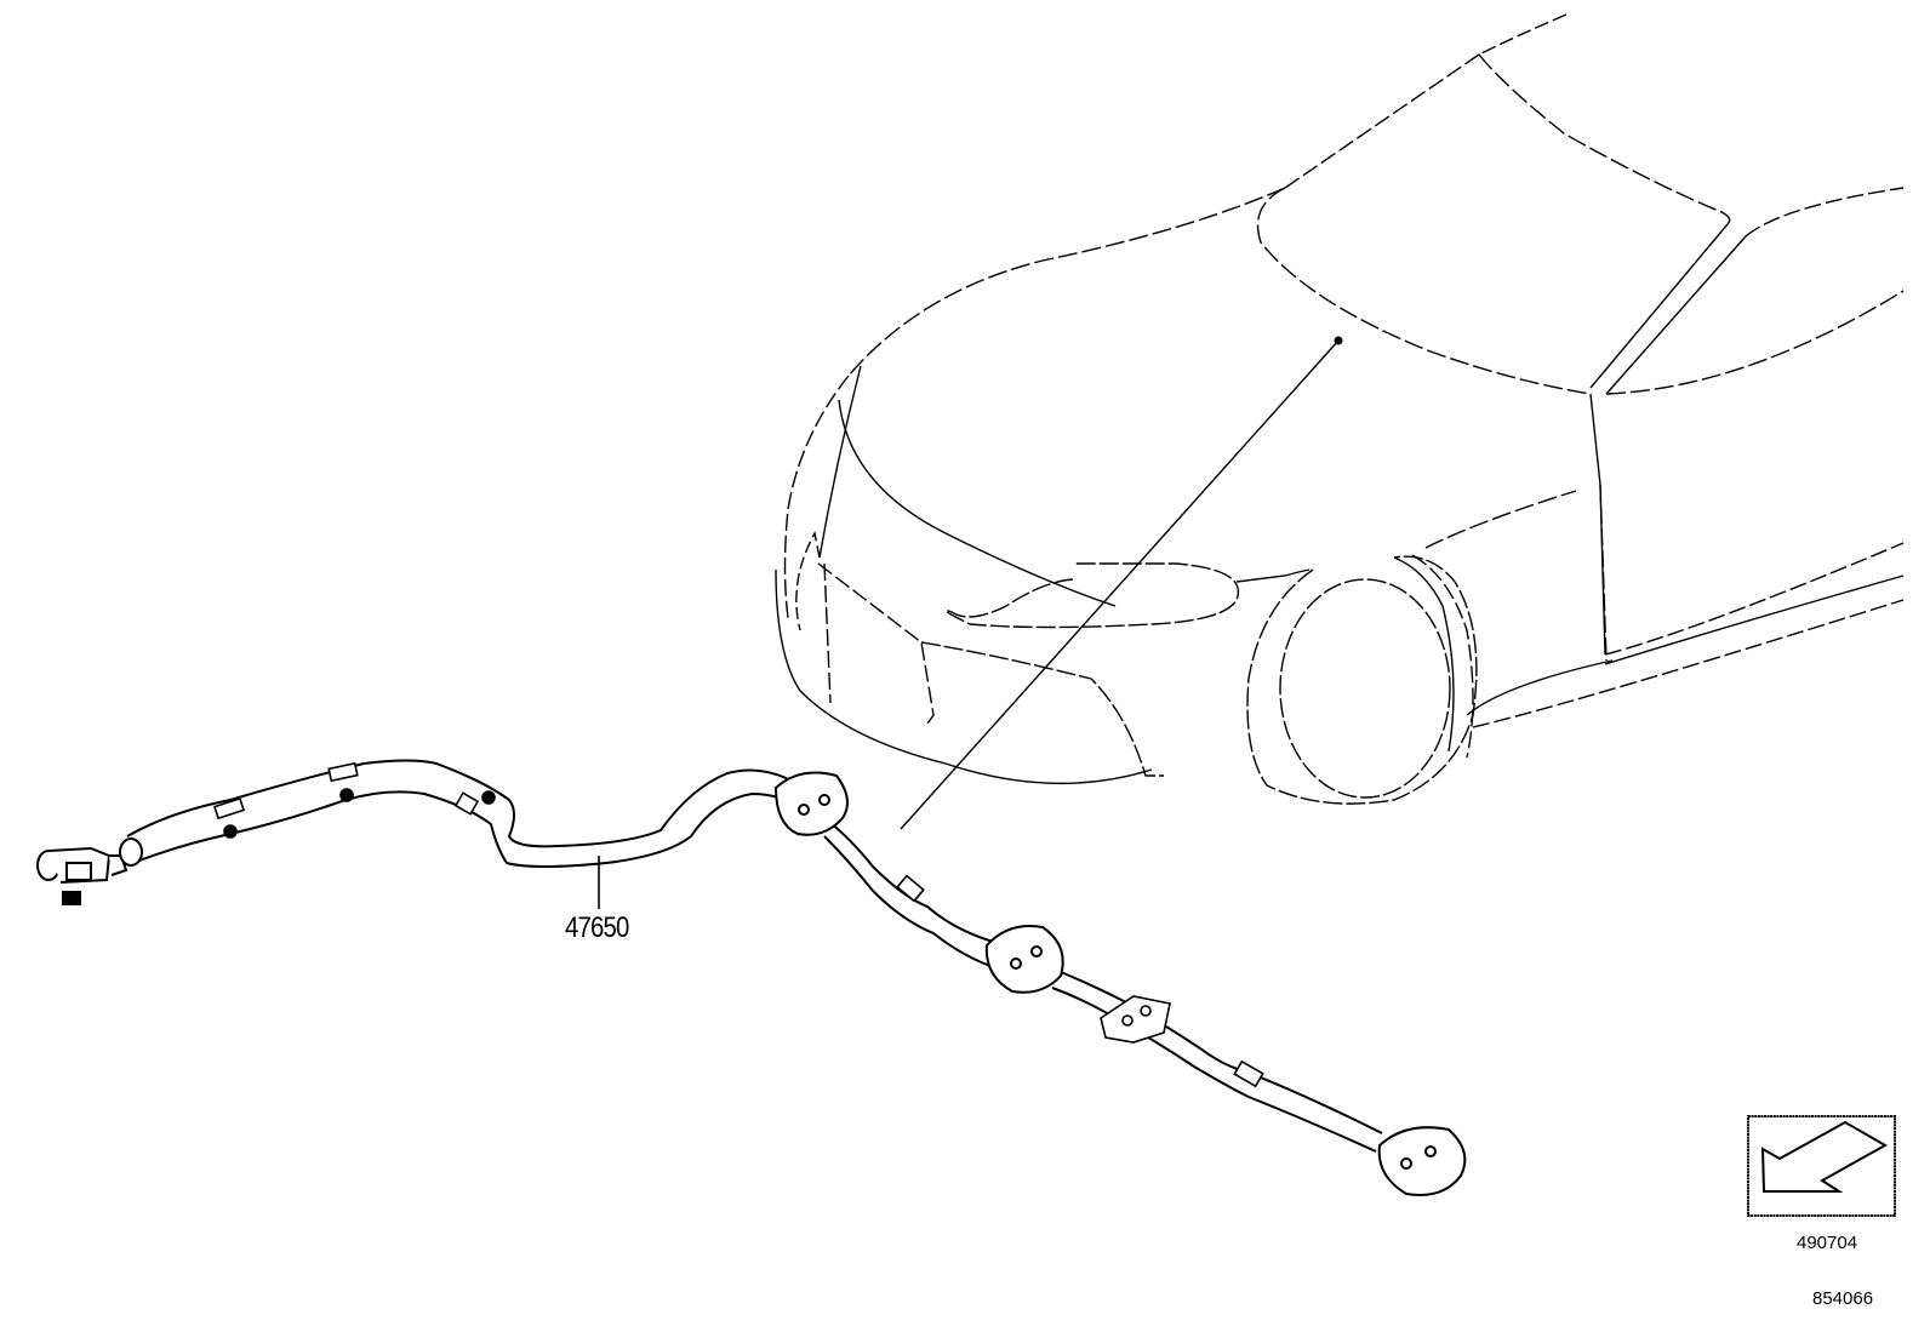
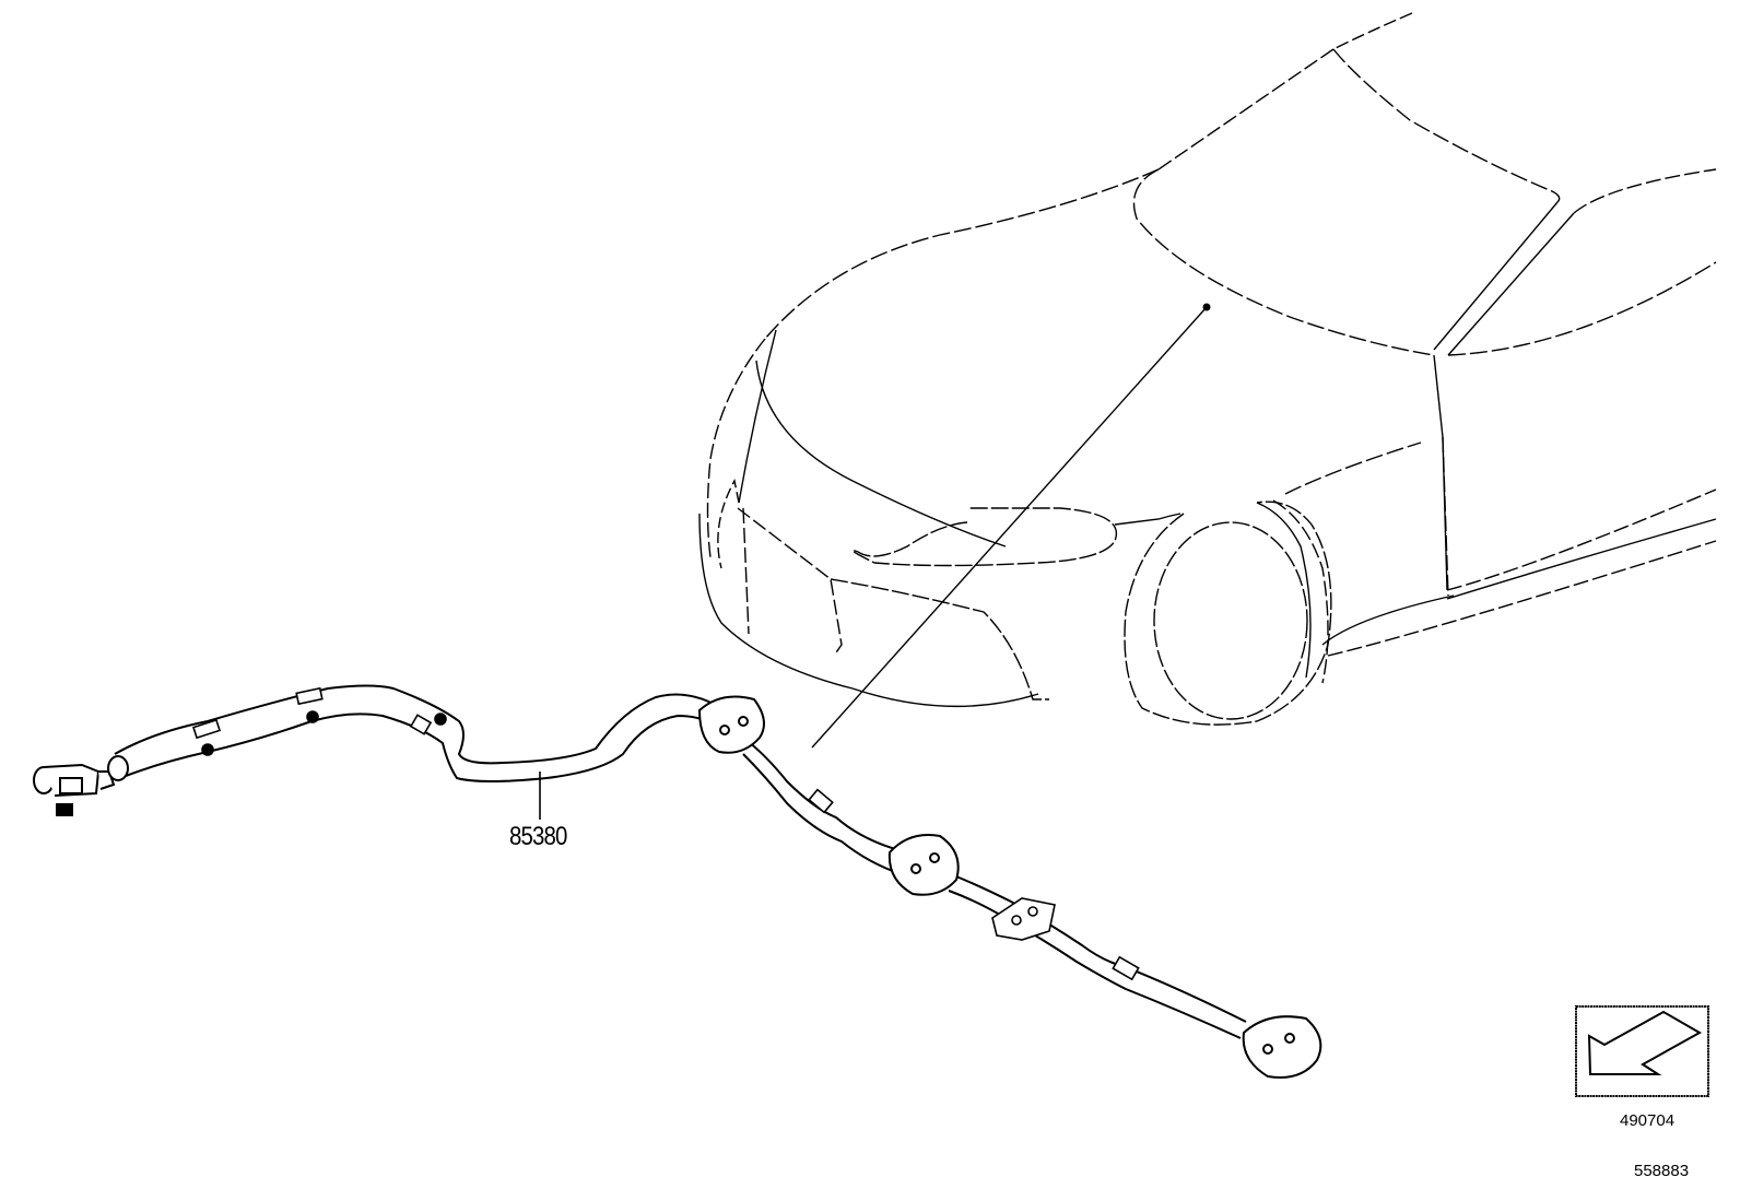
- 47650
+ 85380
  490704
- 854066
+ 558883
